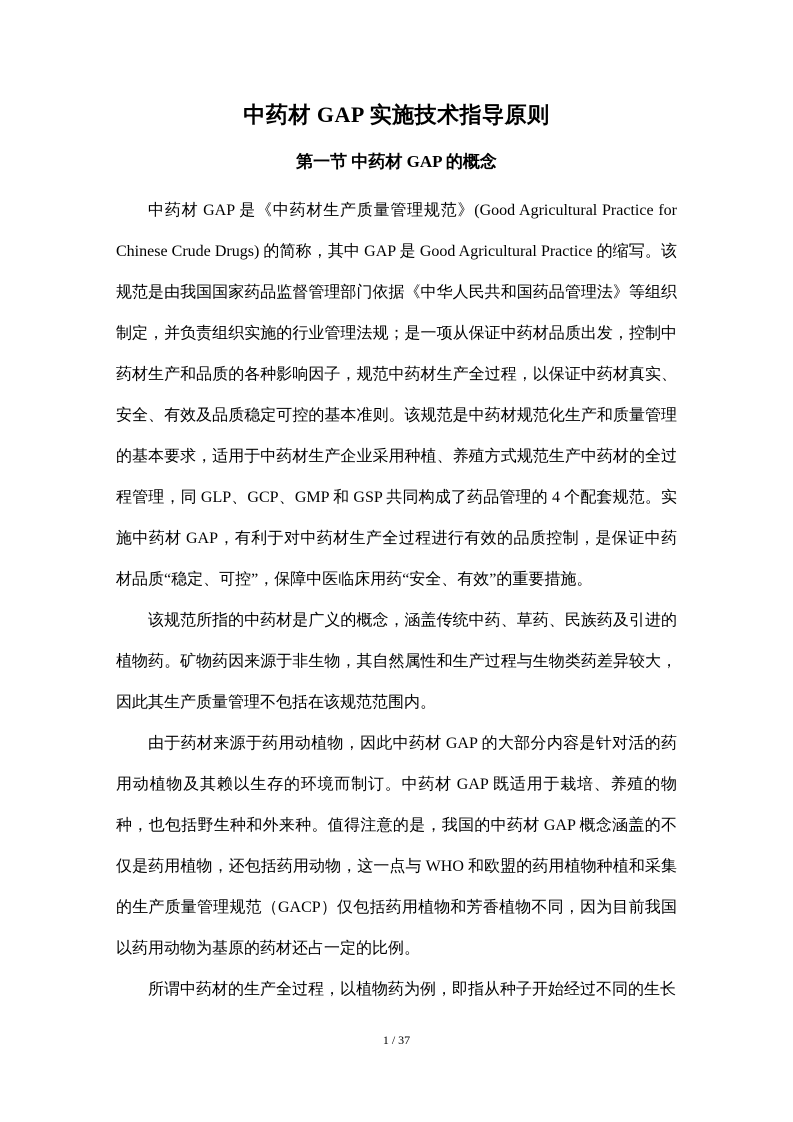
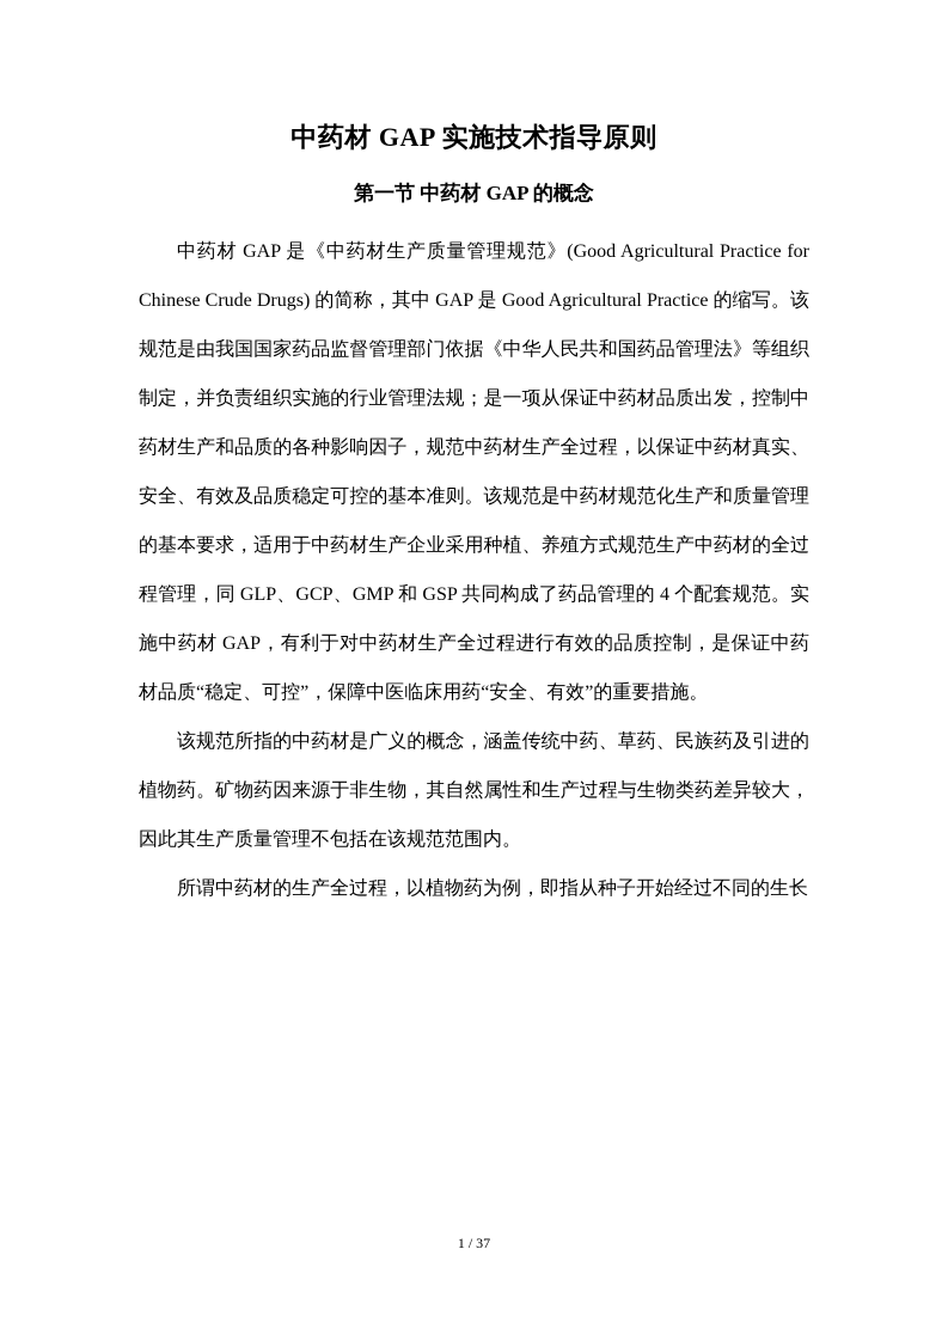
  中药材 GAP 实施技术指导原则
  第一节 中药材 GAP 的概念
  中药材 GAP 是《中药材生产质量管理规范》(Good Agricultural Practice for Chinese Crude Drugs) 的简称，其中 GAP 是 Good Agricultural Practice 的缩写。该规范是由我国国家药品监督管理部门依据《中华人民共和国药品管理法》等组织制定，并负责组织实施的行业管理法规；是一项从保证中药材品质出发，控制中药材生产和品质的各种影响因子，规范中药材生产全过程，以保证中药材真实、安全、有效及品质稳定可控的基本准则。该规范是中药材规范化生产和质量管理的基本要求，适用于中药材生产企业采用种植、养殖方式规范生产中药材的全过程管理，同 GLP、GCP、GMP 和 GSP 共同构成了药品管理的 4 个配套规范。实施中药材 GAP，有利于对中药材生产全过程进行有效的品质控制，是保证中药材品质“稳定、可控”，保障中医临床用药“安全、有效”的重要措施。
  该规范所指的中药材是广义的概念，涵盖传统中药、草药、民族药及引进的植物药。矿物药因来源于非生物，其自然属性和生产过程与生物类药差异较大，因此其生产质量管理不包括在该规范范围内。
- 由于药材来源于药用动植物，因此中药材 GAP 的大部分内容是针对活的药用动植物及其赖以生存的环境而制订。中药材 GAP 既适用于栽培、养殖的物种，也包括野生种和外来种。值得注意的是，我国的中药材 GAP 概念涵盖的不仅是药用植物，还包括药用动物，这一点与 WHO 和欧盟的药用植物种植和采集的生产质量管理规范（GACP）仅包括药用植物和芳香植物不同，因为目前我国以药用动物为基原的药材还占一定的比例。
  所谓中药材的生产全过程，以植物药为例，即指从种子开始经过不同的生长
  1 / 37
